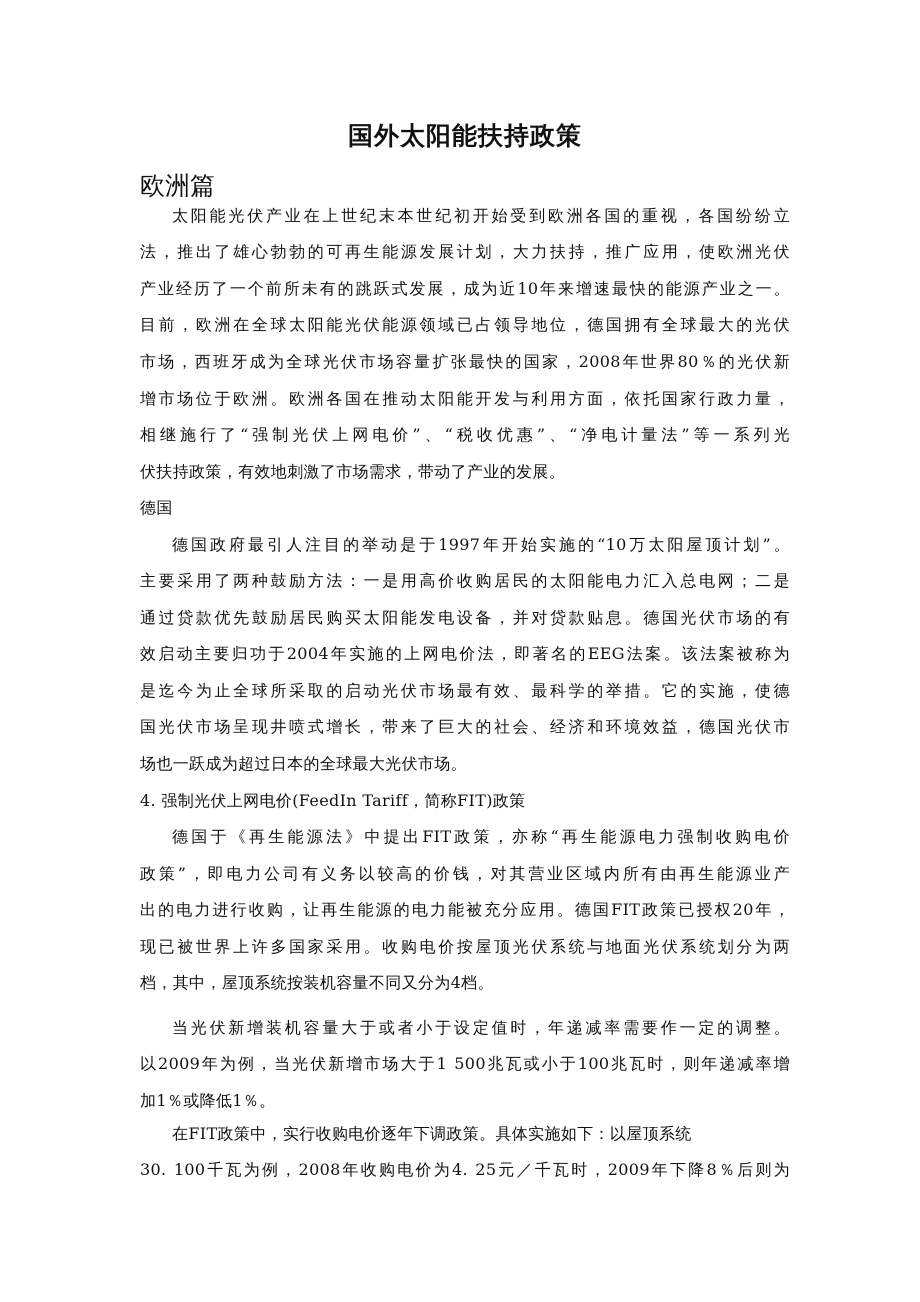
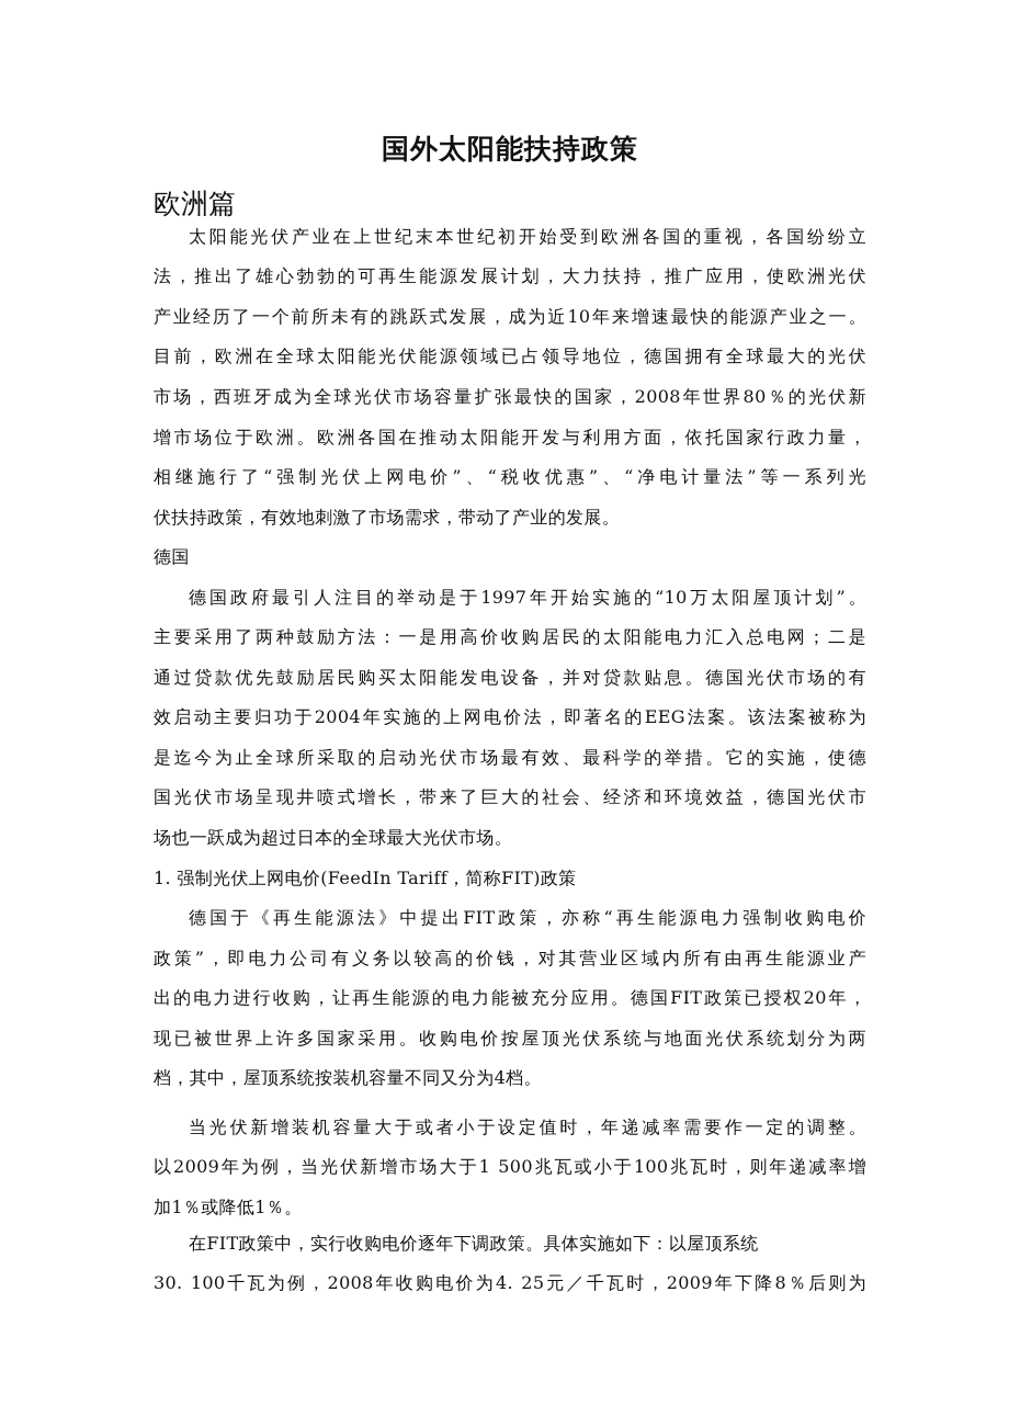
  国外太阳能扶持政策
  欧洲篇
  太阳能光伏产业在上世纪末本世纪初开始受到欧洲各国的重视，各国纷纷立
  法，推出了雄心勃勃的可再生能源发展计划，大力扶持，推广应用，使欧洲光伏
  产业经历了一个前所未有的跳跃式发展，成为近10年来增速最快的能源产业之一。
  目前，欧洲在全球太阳能光伏能源领域已占领导地位，德国拥有全球最大的光伏
  市场，西班牙成为全球光伏市场容量扩张最快的国家，2008年世界80％的光伏新
  增市场位于欧洲。欧洲各国在推动太阳能开发与利用方面，依托国家行政力量，
  相继施行了“强制光伏上网电价”、“税收优惠”、“净电计量法”等一系列光
  伏扶持政策，有效地刺激了市场需求，带动了产业的发展。
  德国
  德国政府最引人注目的举动是于1997年开始实施的“10万太阳屋顶计划”。
  主要采用了两种鼓励方法：一是用高价收购居民的太阳能电力汇入总电网；二是
  通过贷款优先鼓励居民购买太阳能发电设备，并对贷款贴息。德国光伏市场的有
  效启动主要归功于2004年实施的上网电价法，即著名的EEG法案。该法案被称为
  是迄今为止全球所采取的启动光伏市场最有效、最科学的举措。它的实施，使德
  国光伏市场呈现井喷式增长，带来了巨大的社会、经济和环境效益，德国光伏市
  场也一跃成为超过日本的全球最大光伏市场。
- 4. 强制光伏上网电价(FeedIn Tariff，简称FIT)政策
+ 1. 强制光伏上网电价(FeedIn Tariff，简称FIT)政策
  德国于《再生能源法》中提出FIT政策，亦称“再生能源电力强制收购电价
  政策”，即电力公司有义务以较高的价钱，对其营业区域内所有由再生能源业产
  出的电力进行收购，让再生能源的电力能被充分应用。德国FIT政策已授权20年，
  现已被世界上许多国家采用。收购电价按屋顶光伏系统与地面光伏系统划分为两
  档，其中，屋顶系统按装机容量不同又分为4档。
  当光伏新增装机容量大于或者小于设定值时，年递减率需要作一定的调整。
  以2009年为例，当光伏新增市场大于1 500兆瓦或小于100兆瓦时，则年递减率增
  加1％或降低1％。
  在FIT政策中，实行收购电价逐年下调政策。具体实施如下：以屋顶系统
  30. 100千瓦为例，2008年收购电价为4. 25元／千瓦时，2009年下降8％后则为
